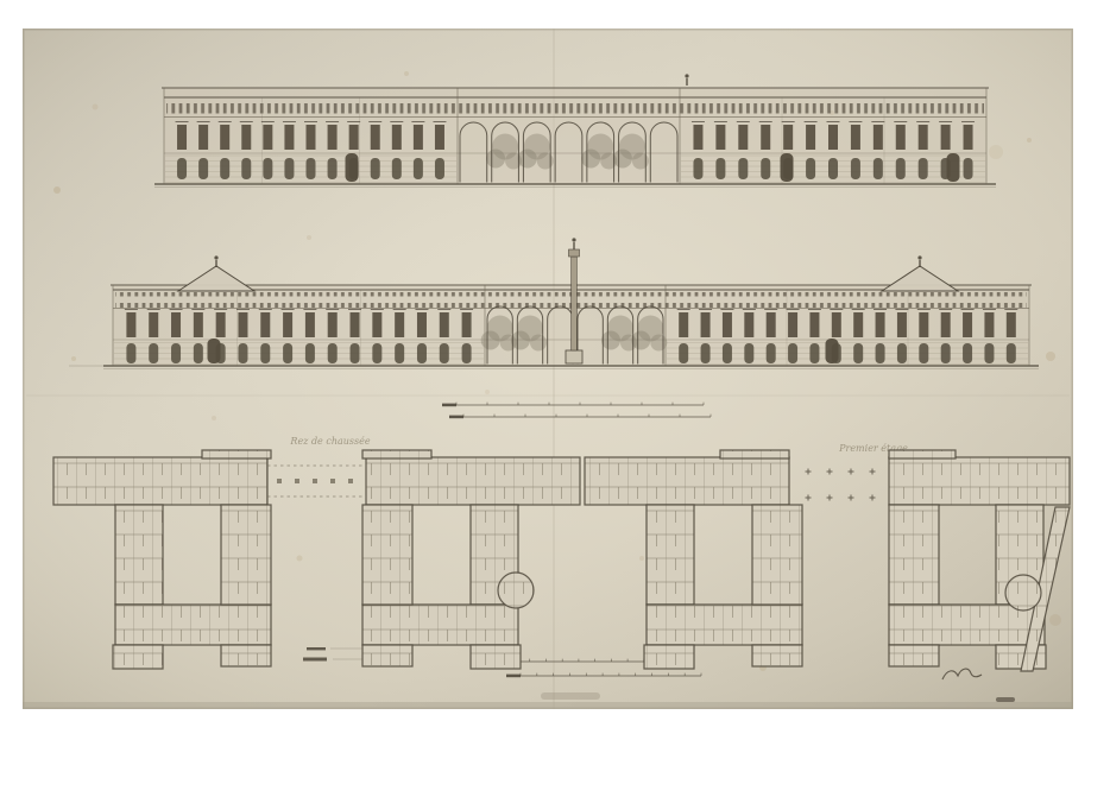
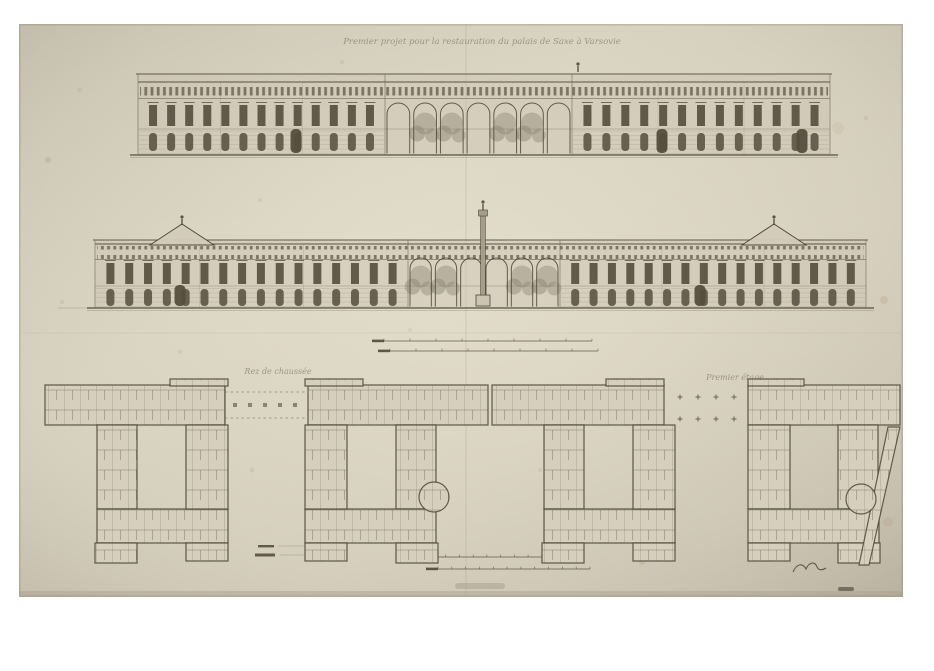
+ Premier projet pour la restauration du palais de Saxe à Varsovie
  Rez de chaussée
  Premier étage
